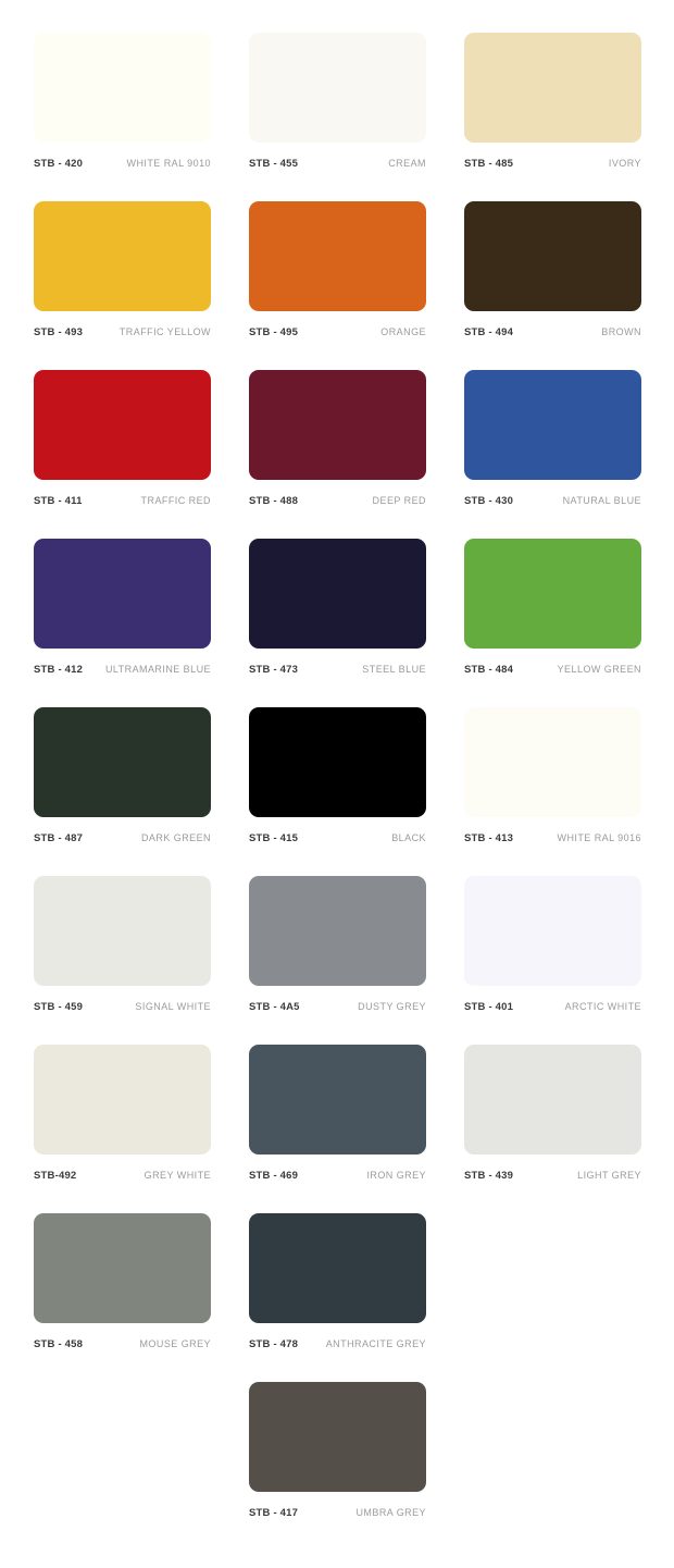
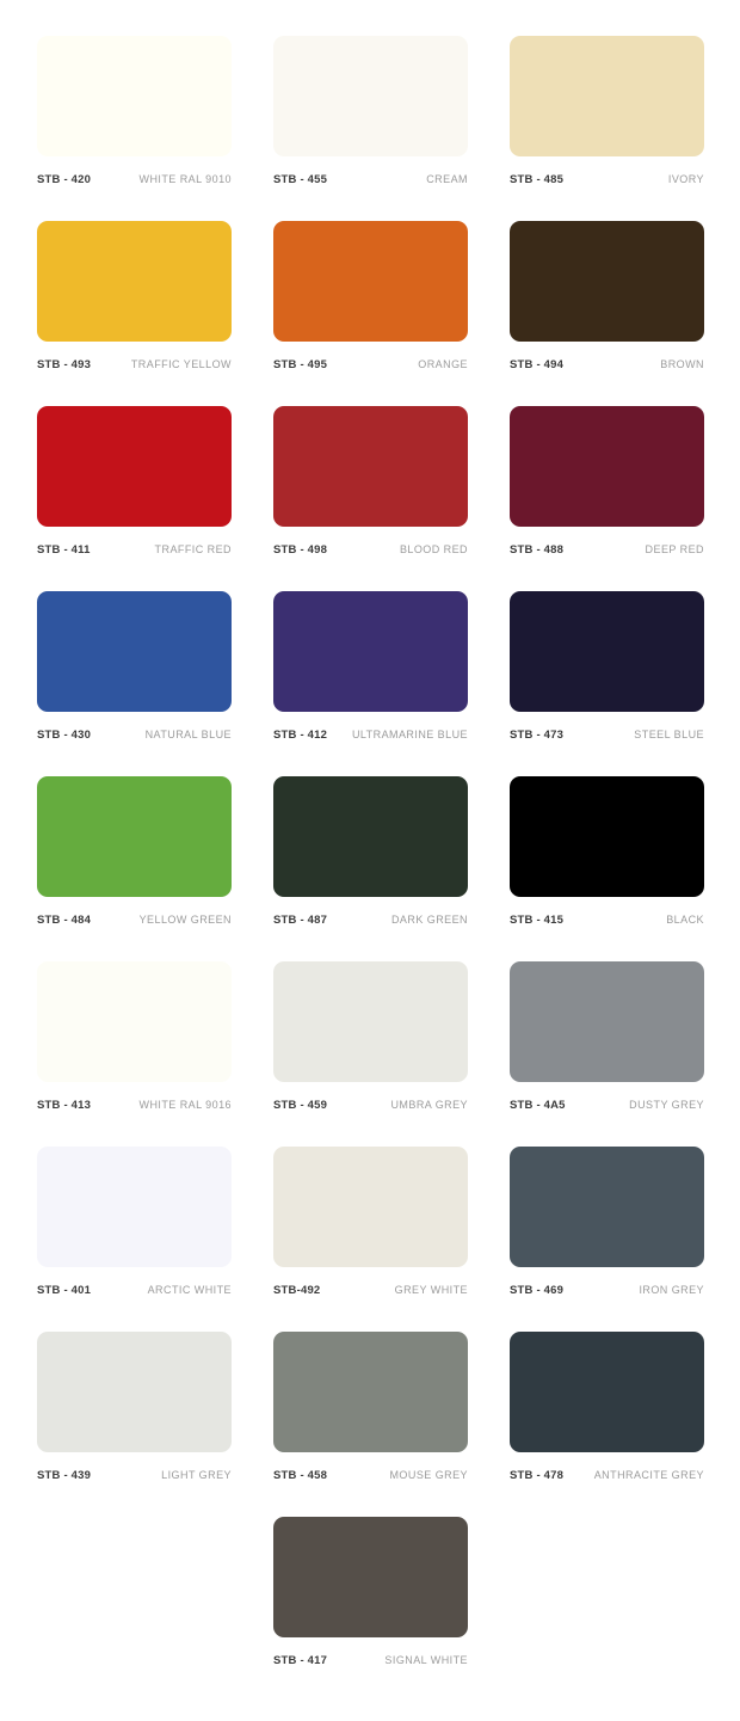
  STB - 420
  WHITE RAL 9010
  STB - 455
  CREAM
  STB - 485
  IVORY
  STB - 493
  TRAFFIC YELLOW
  STB - 495
  ORANGE
  STB - 494
  BROWN
  STB - 411
  TRAFFIC RED
+ STB - 498
+ BLOOD RED
  STB - 488
  DEEP RED
  STB - 430
  NATURAL BLUE
  STB - 412
  ULTRAMARINE BLUE
  STB - 473
  STEEL BLUE
  STB - 484
  YELLOW GREEN
  STB - 487
  DARK GREEN
  STB - 415
  BLACK
  STB - 413
  WHITE RAL 9016
  STB - 459
- SIGNAL WHITE
+ UMBRA GREY
  STB - 4A5
  DUSTY GREY
  STB - 401
  ARCTIC WHITE
  STB-492
  GREY WHITE
  STB - 469
  IRON GREY
  STB - 439
  LIGHT GREY
  STB - 458
  MOUSE GREY
  STB - 478
  ANTHRACITE GREY
  STB - 417
- UMBRA GREY
+ SIGNAL WHITE
